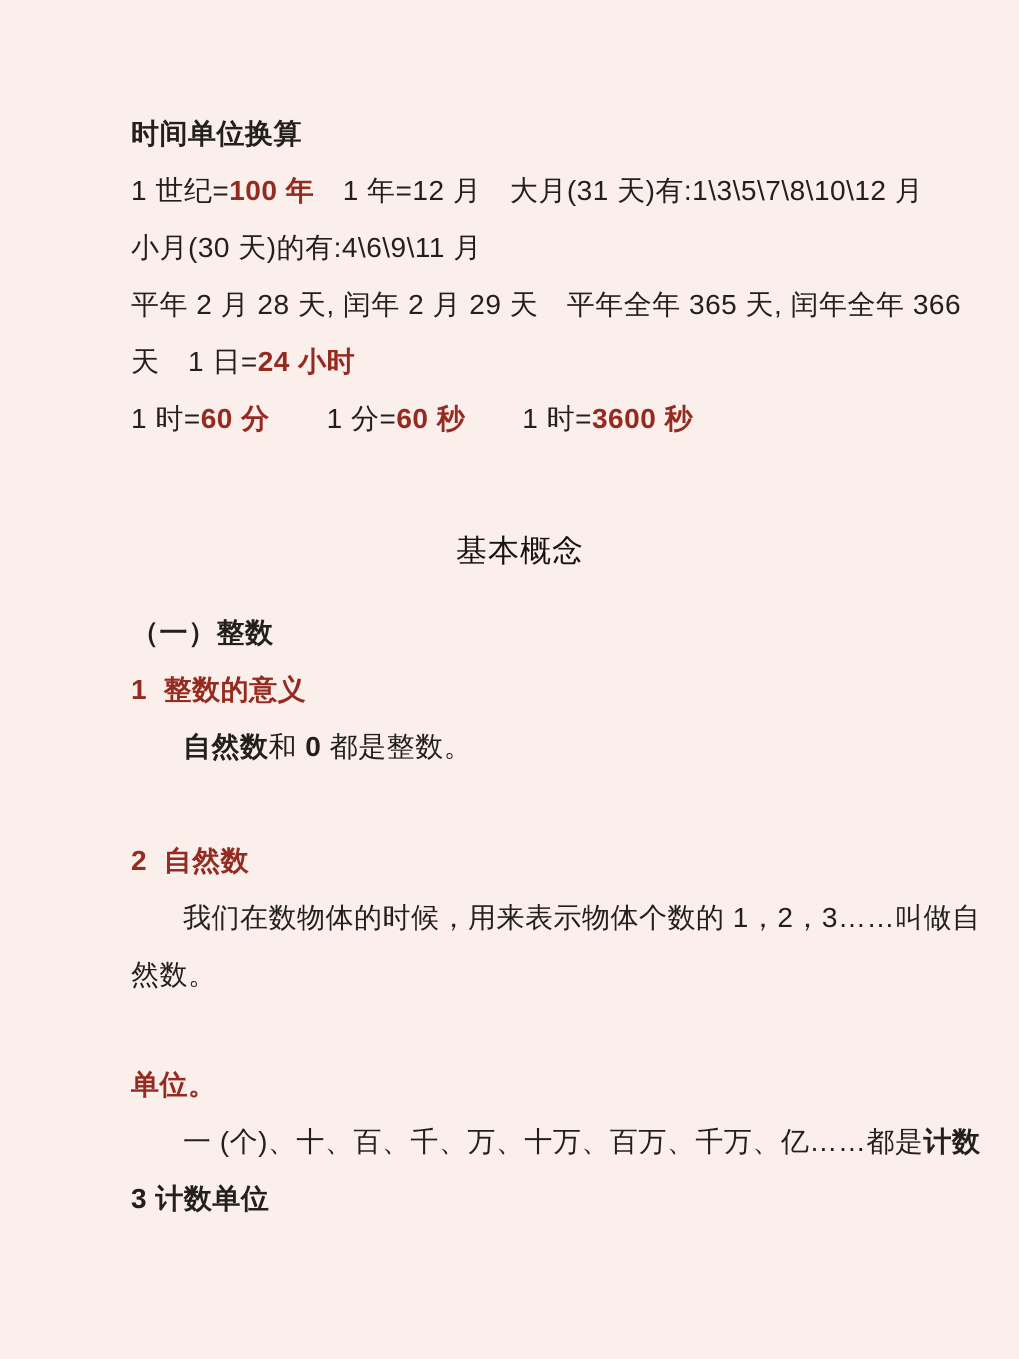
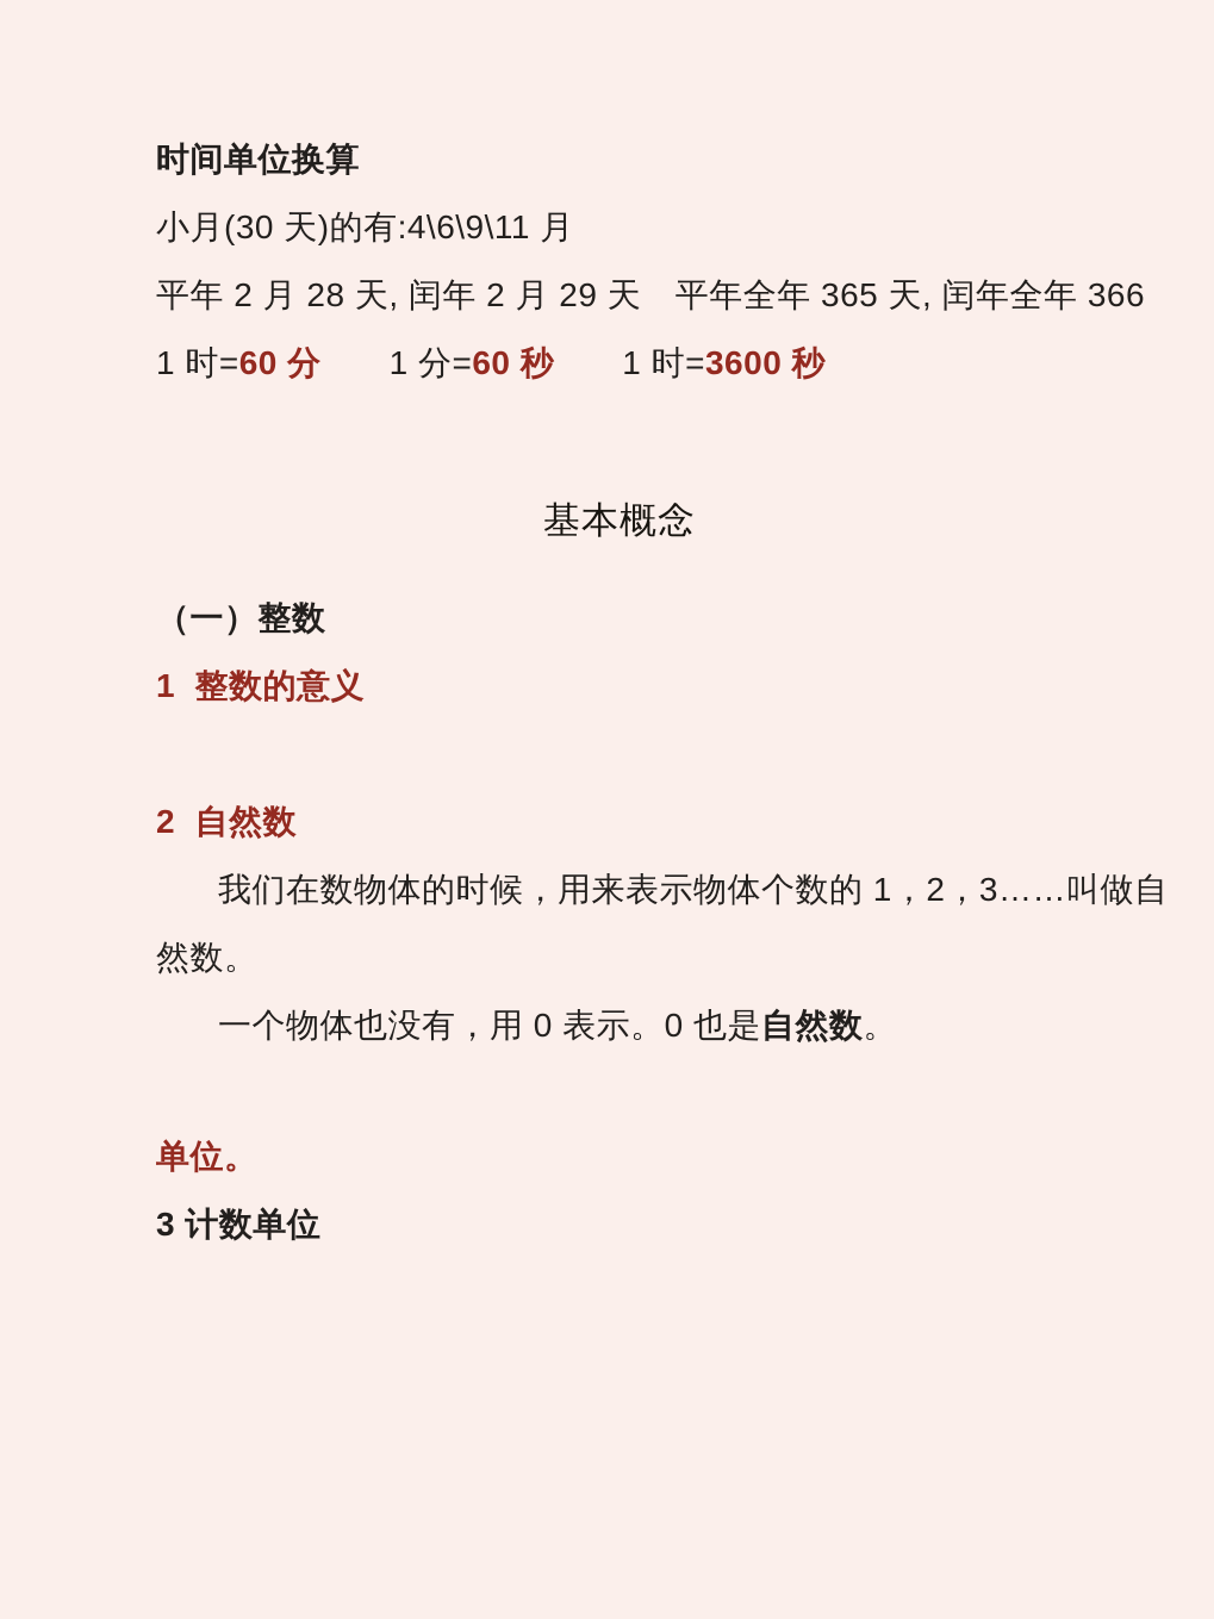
  时间单位换算
- 1 世纪=100 年 1 年=12 月 大月(31 天)有:1\3\5\7\8\10\12 月
  小月(30 天)的有:4\6\9\11 月
  平年 2 月 28 天, 闰年 2 月 29 天 平年全年 365 天, 闰年全年 366
- 天 1 日=24 小时
  1 时=60 分 1 分=60 秒 1 时=3600 秒
  基本概念
  （一）整数
  1 整数的意义
- 自然数和 0 都是整数。
  2 自然数
  我们在数物体的时候，用来表示物体个数的 1，2，3……叫做自
  然数。
+ 一个物体也没有，用 0 表示。0 也是自然数。
  单位。
- 一 (个)、十、百、千、万、十万、百万、千万、亿……都是计数
  3 计数单位
